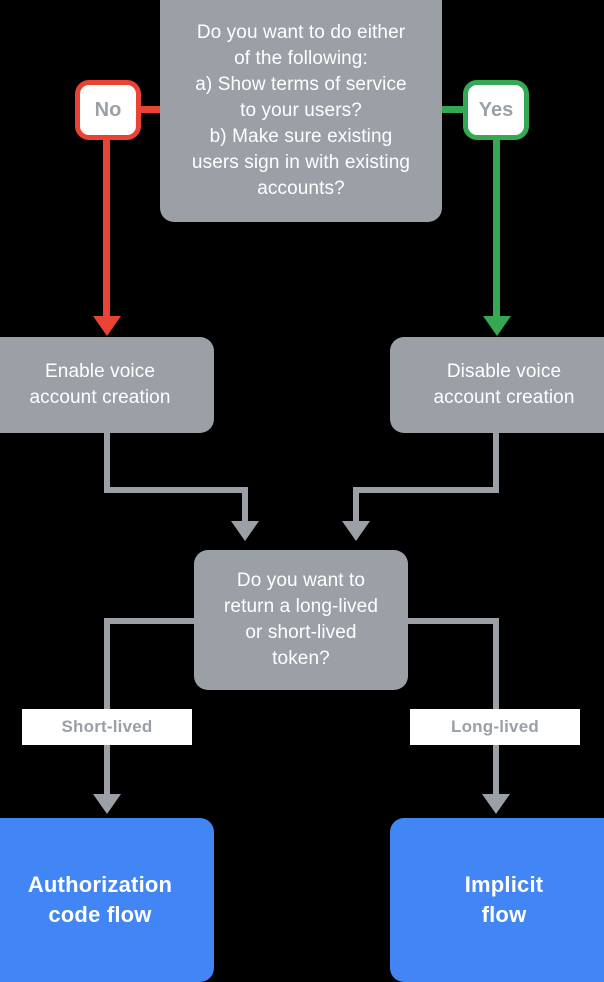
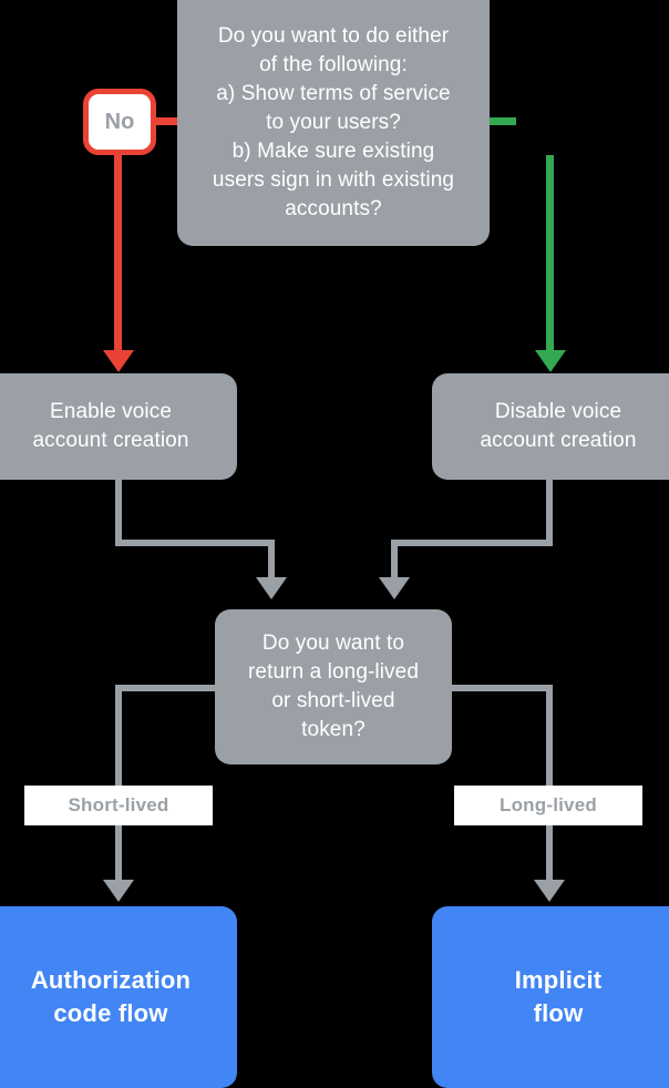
  Do you want to do either
  of the following:
  a) Show terms of service
  to your users?
  b) Make sure existing
  users sign in with existing
  accounts?
  Enable voice
  account creation
  Disable voice
  account creation
  Do you want to
  return a long-lived
  or short-lived
  token?
  Authorization
  code flow
  Implicit
  flow
  No
- Yes
  Short-lived
  Long-lived
